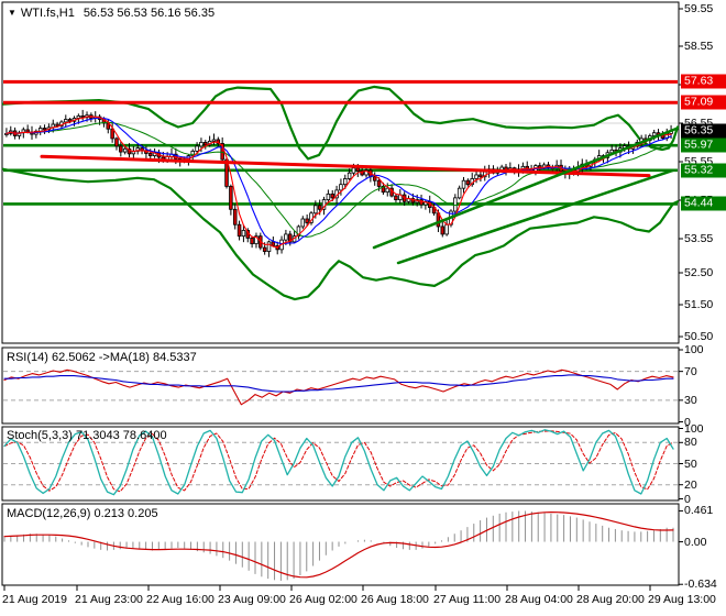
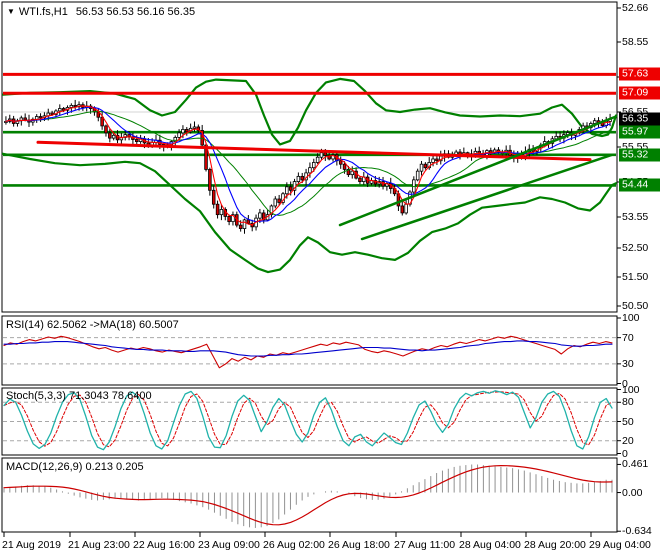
  ▼ WTI.fs,H1 56.53 56.53 56.16 56.35
- RSI(14) 62.5062 ->MA(18) 84.5337
+ RSI(14) 62.5062 ->MA(18) 60.5007
  Stoch(5,3,3) 71.3043 78.6400
  MACD(12,26,9) 0.213 0.205
- 59.55
+ 52.66
  58.55
  55.55
  53.55
  52.50
  51.50
  50.50
  57.63
  57.09
  56.35
  55.97
  55.32
  54.44
  100
  70
  30
  0
  100
  80
  50
  20
  0
  0.461
  0.00
  -0.634
  21 Aug 2019
  21 Aug 23:00
  22 Aug 16:00
  23 Aug 09:00
  26 Aug 02:00
  26 Aug 18:00
  27 Aug 11:00
  28 Aug 04:00
  28 Aug 20:00
- 29 Aug 13:00
+ 29 Aug 04:00
